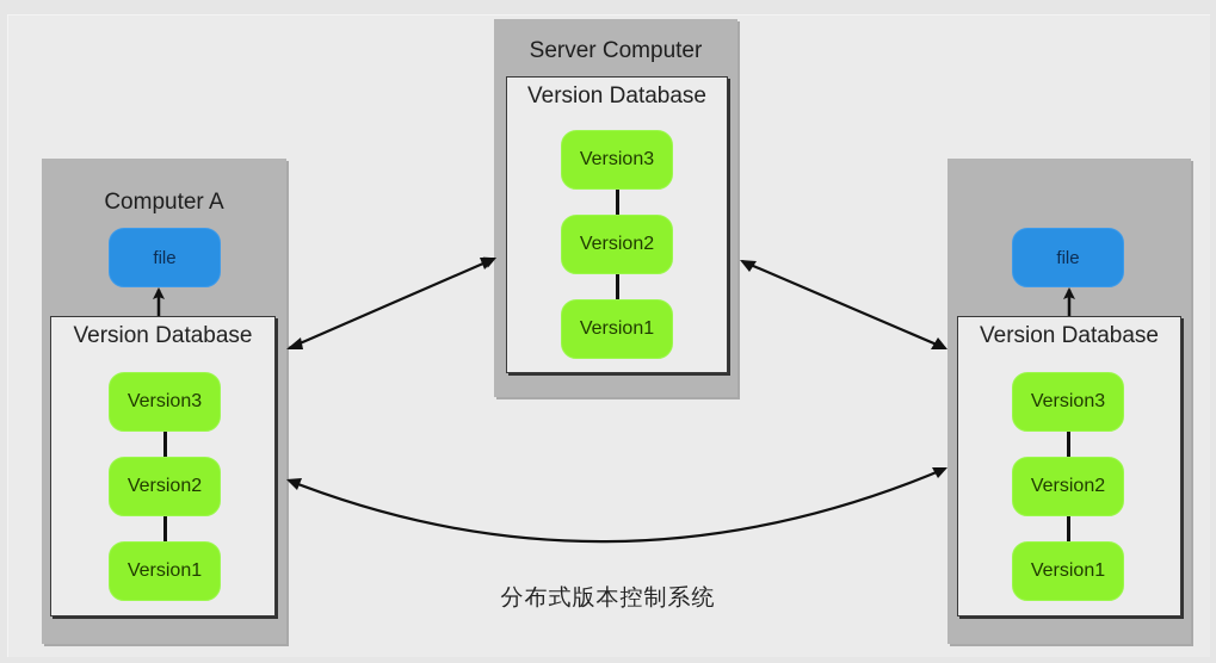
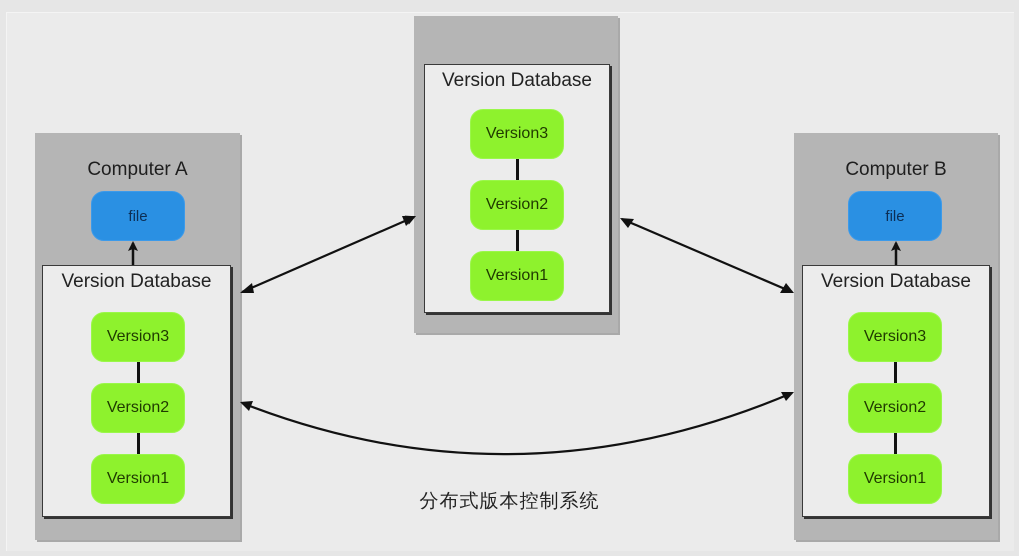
- Server Computer
  Version Database
  Version3
  Version2
  Version1
  Computer A
  file
  Version Database
  Version3
  Version2
  Version1
+ Computer B
  file
  Version Database
  Version3
  Version2
  Version1
  分布式版本控制系统
